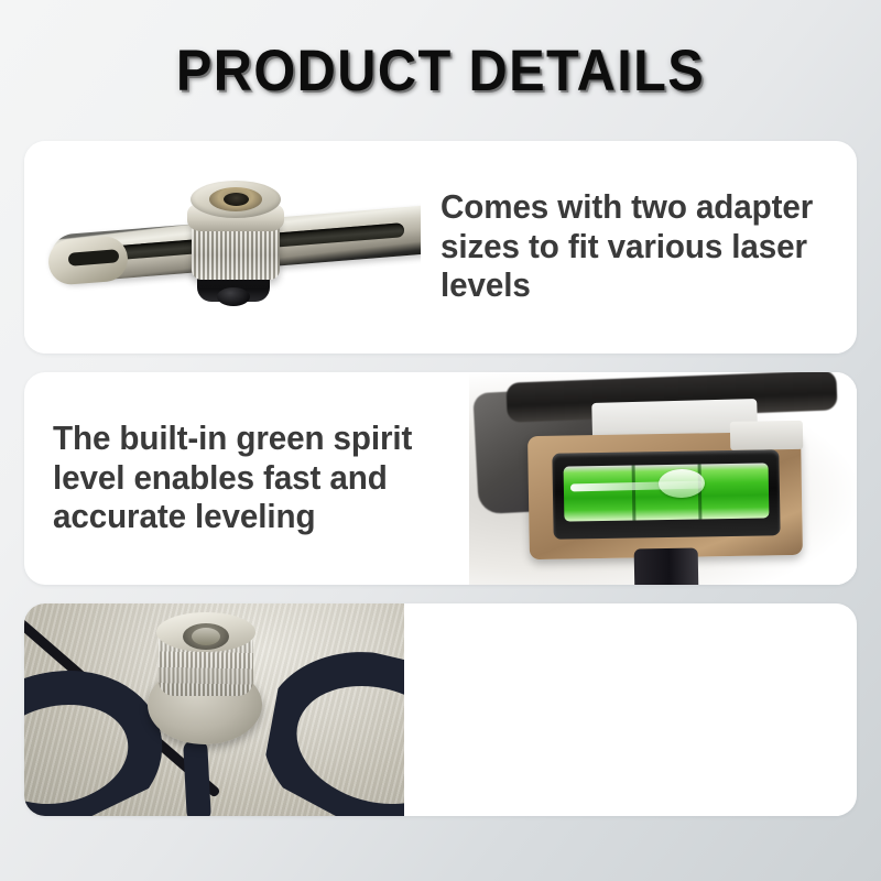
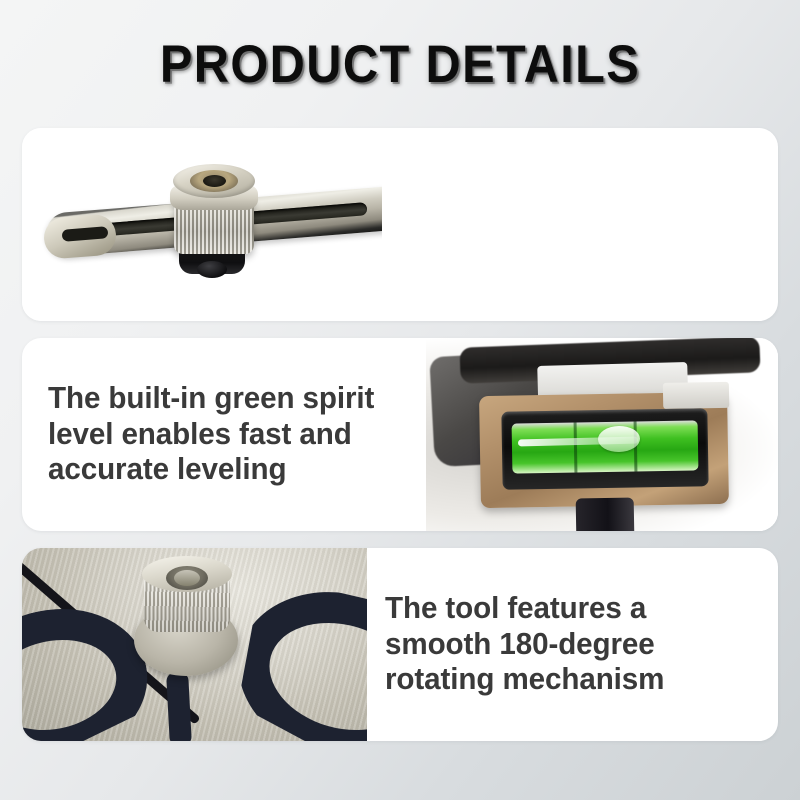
  PRODUCT DETAILS
- Comes with two adapter sizes to fit various laser levels
  The built-in green spirit level enables fast and accurate leveling
+ The tool features a smooth 180-degree rotating mechanism
